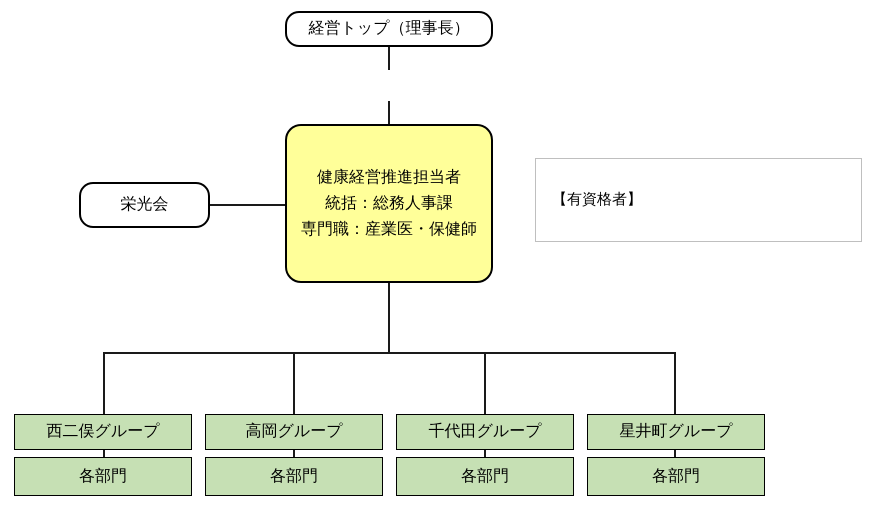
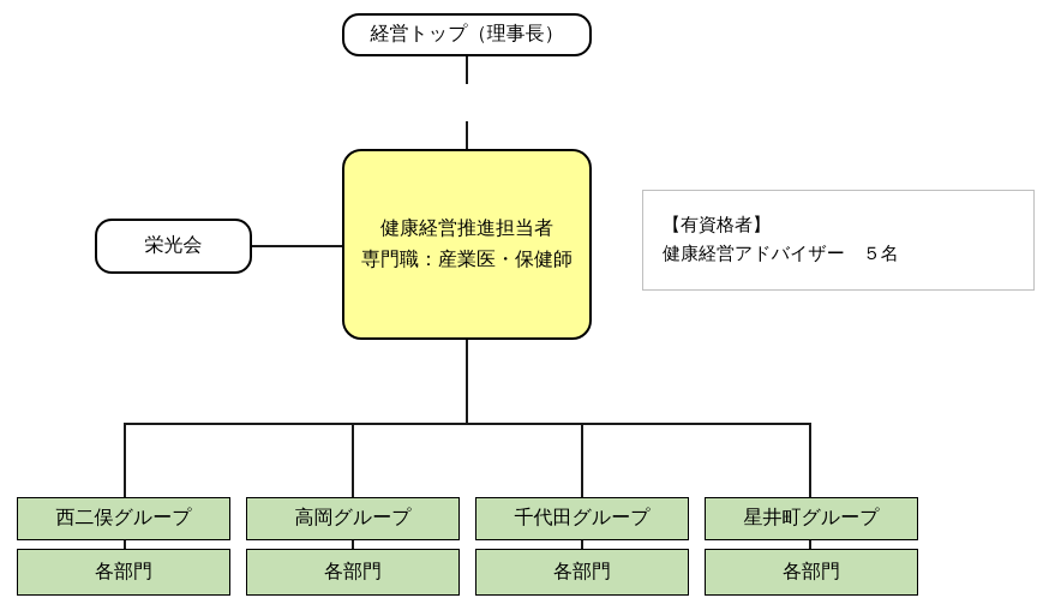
  経営トップ（理事長）
  栄光会
  健康経営推進担当者
- 統括：総務人事課
  専門職：産業医・保健師
  【有資格者】
+ 健康経営アドバイザー ５名
  西二俣グループ
  各部門
  高岡グループ
  各部門
  千代田グループ
  各部門
  星井町グループ
  各部門
